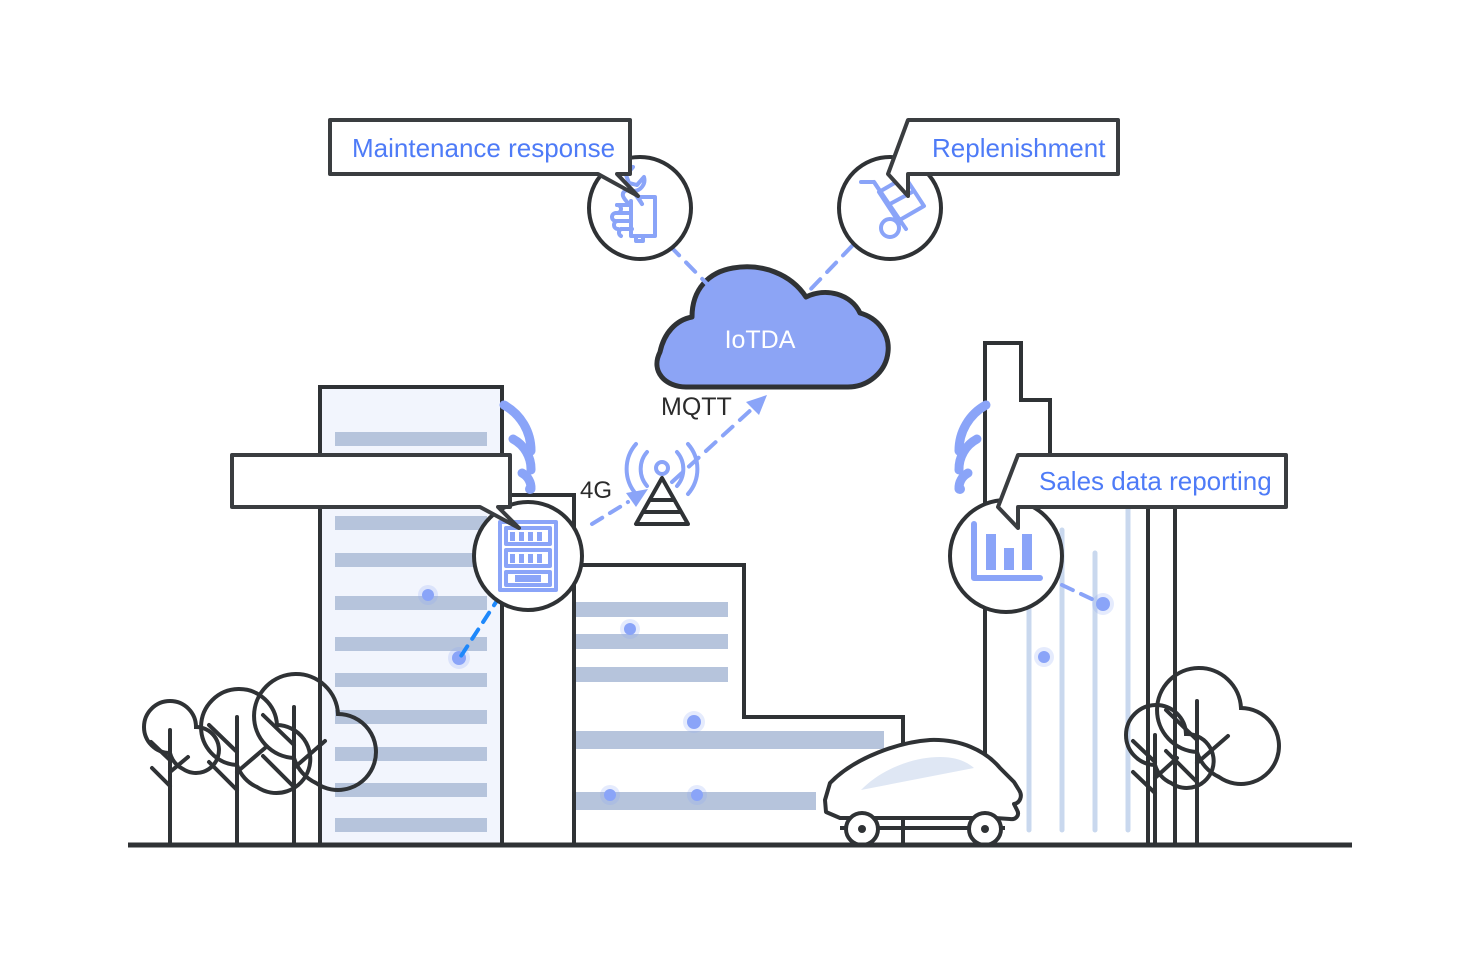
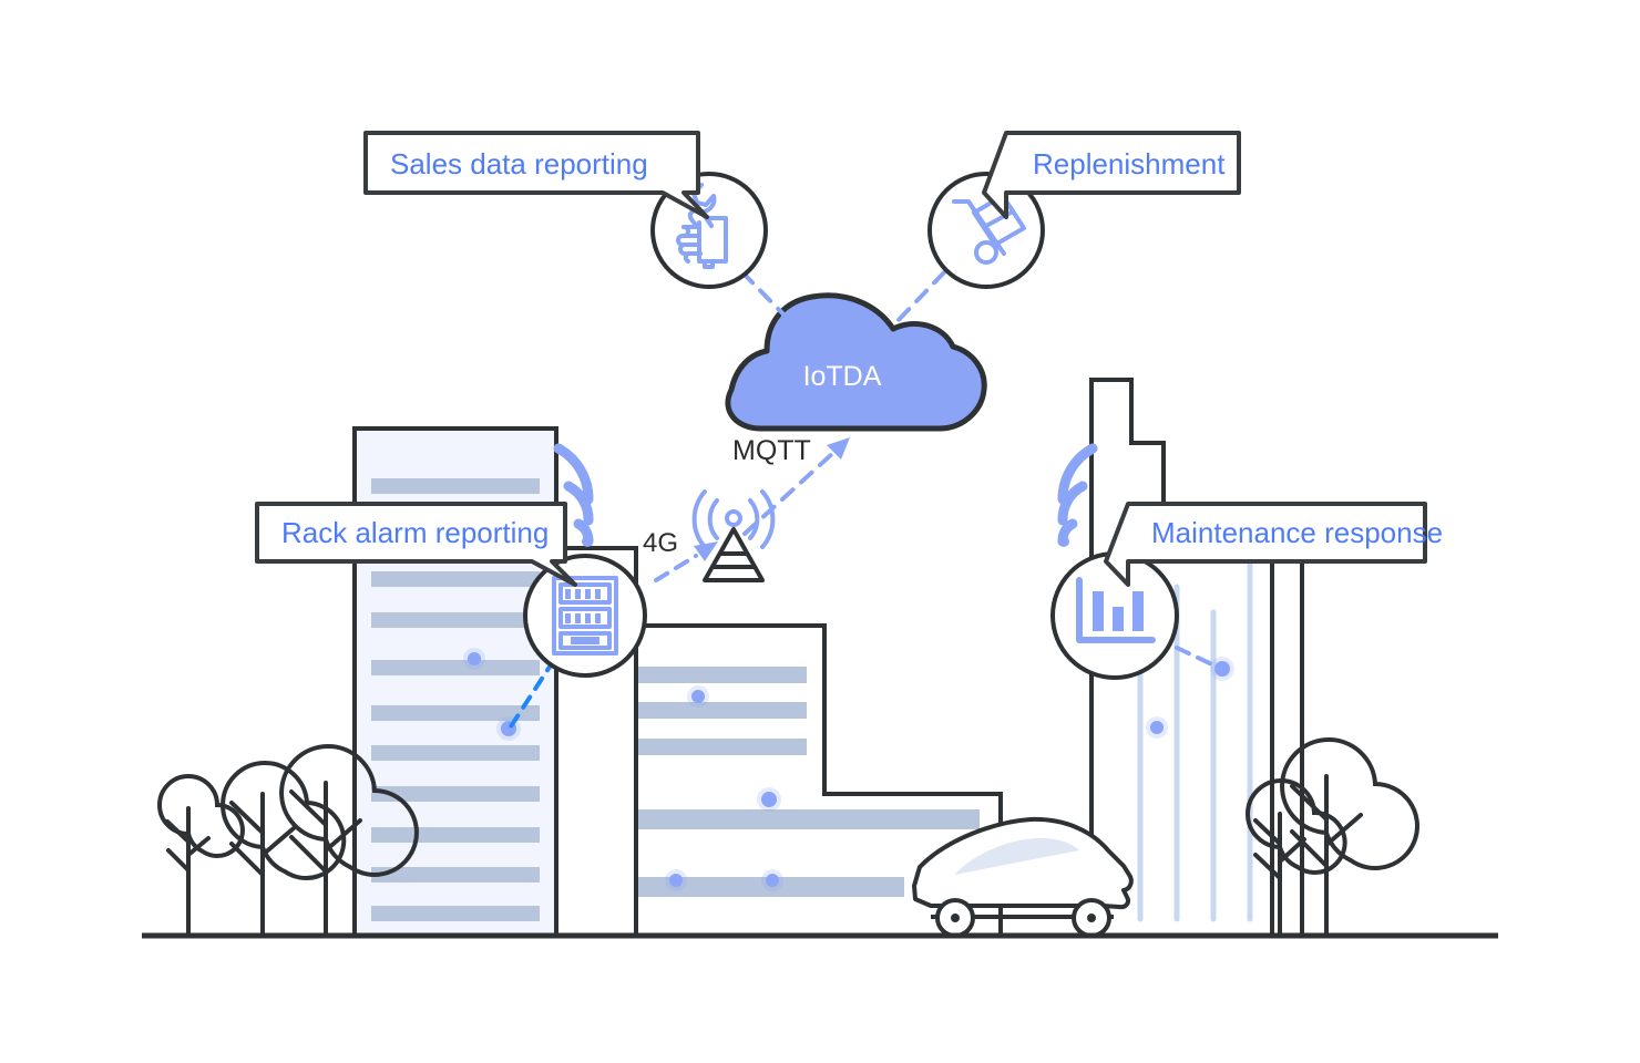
  IoTDA
  MQTT
  4G
- Maintenance response
+ Sales data reporting
  Replenishment
+ Rack alarm reporting
- Sales data reporting
+ Maintenance response
